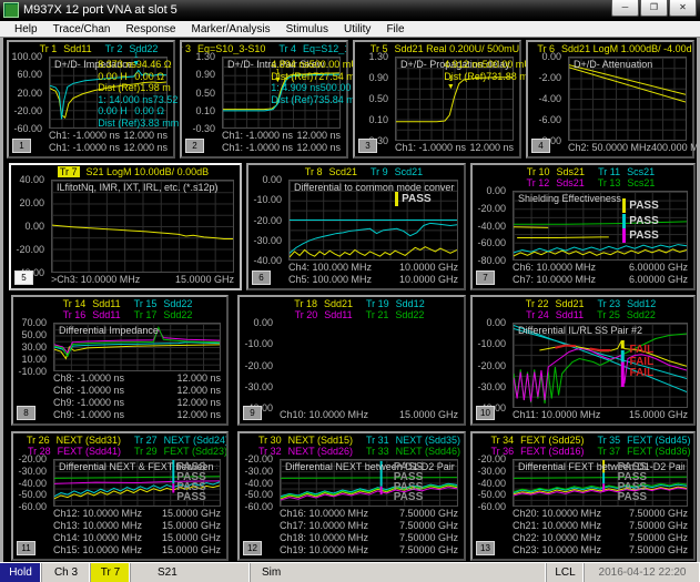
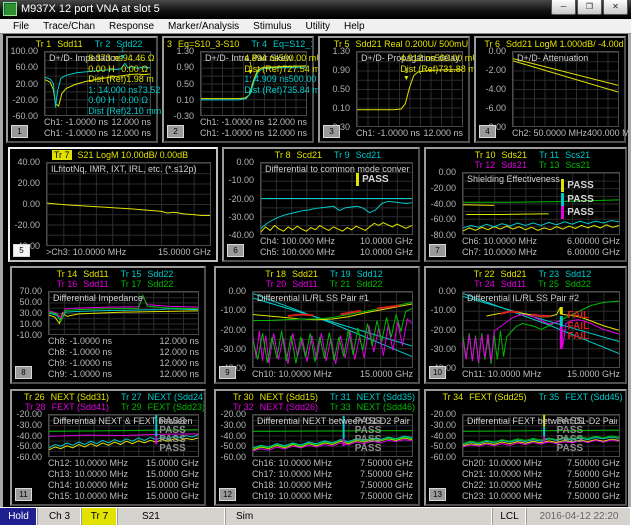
  M937X 12 port VNA at slot 5
  ─
  ❐
  ✕
- Help
+ File
  Trace/Chan
  Response
  Marker/Analysis
  Stimulus
  Utility
- File
+ Help
  Tr 1
  Sdd11
  Tr 2
  Sdd22
  D+/D- Impedance
  8.373 ns
  94.46 Ω
  0.00 H
  0.00 Ω
  Dist (Ref)
  1.98 m
  1: 14.000 ns
  73.52
  0.00 H
  0.00 Ω
  Dist (Ref)
- 3.83 mm
+ 2.10 mm
  100.00
  60.00
  20.00
  -20.00
  -60.00
  Ch1: -1.0000 ns
  12.000 ns
  Ch1: -1.0000 ns
  12.000 ns
  1
  Eq=S10_3-S10
  Tr 4
  D+/D- Intra Pair Skew
  4.894 ns
  500.00 m
  Dist (Ref)
  727.54 m
  1: 4.909 ns
  500.00
  Dist (Ref)
  735.84 m
  1.30
  0.90
  0.50
  0.10
  -0.30
  Ch1: -1.0000 ns
  12.000 ns
  Ch1: -1.0000 ns
  12.000 ns
  2
  Tr 5
  Sdd21 Real 0.200U/ 500mU
  D+/D- Propagation delay
  4.912 ns
  500.00 m
  Dist (Ref)
  731.88 m
  1.30
  0.90
  0.50
  0.10
  Ch1: -1.0000 ns
  12.000 ns
  3
  Tr 6
  Sdd21 LogM 1.000dB/ -4.00d
  D+/D- Attenuation
  0.00
  -2.00
  -4.00
  -6.00
  Ch2: 50.0000 MHz
  400.000 M
  4
  Tr 7
  S21 LogM 10.00dB/ 0.00dB
  ILfitotNq, IMR, IXT, IRL, etc. (*.s12p)
  40.00
  20.00
  0.00
  -20.00
  >Ch3: 10.0000 MHz
  15.0000 GHz
  5
  Tr 8
  Scd21
  Tr 9
  Scd21
  Differential to common mode conver
  PASS
  0.00
  -10.00
  -20.00
  -30.00
  -40.00
  Ch4: 100.000 MHz
  10.0000 GHz
  Ch5: 100.000 MHz
  10.0000 GHz
  6
  Tr 10
  Sds21
  Tr 11
  Scs21
  Tr 12
  Sds21
  Tr 13
  Scs21
  Shielding Effectiveness
  PASS
  PASS
  PASS
  0.00
  -20.00
  -40.00
  -60.00
  -80.00
  Ch6: 10.0000 MHz
  6.00000 GHz
  Ch7: 10.0000 MHz
  6.00000 GHz
  7
  Tr 14
  Sdd11
  Tr 15
  Sdd22
  Tr 16
  Sdd11
  Tr 17
  Sdd22
  Differential Impedance
  70.00
  50.00
  30.00
  10.00
  -10.00
  Ch8: -1.0000 ns
  12.000 ns
  Ch8: -1.0000 ns
  12.000 ns
  Ch9: -1.0000 ns
  12.000 ns
  Ch9: -1.0000 ns
  12.000 ns
  8
  Tr 18
  Sdd21
  Tr 19
  Sdd12
  Tr 20
  Sdd11
  Tr 21
  Sdd22
+ Differential IL/RL SS Pair #1
  0.00
  -10.00
  -20.00
  -30.00
  Ch10: 10.0000 MHz
  15.0000 GHz
  9
  Tr 22
  Sdd21
  Tr 23
  Sdd12
  Tr 24
  Sdd11
  Tr 25
  Sdd22
  Differential IL/RL SS Pair #2
  FAIL
  FAIL
  FAIL
  0.00
  -10.00
  -20.00
  -30.00
  Ch11: 10.0000 MHz
  15.0000 GHz
  10
  Tr 26
  NEXT (Sdd31)
  Tr 27
  NEXT (Sdd24
  Tr 28
  FEXT (Sdd41)
  Tr 29
  FEXT (Sdd23)
  Differential NEXT & FEXT between
  PASS
  PASS
  PASS
  PASS
  -20.00
  -30.00
  -40.00
  -50.00
  -60.00
  Ch12: 10.0000 MHz
  15.0000 GHz
  Ch13: 10.0000 MHz
  15.0000 GHz
  Ch14: 10.0000 MHz
  15.0000 GHz
  Ch15: 10.0000 MHz
  15.0000 GHz
  11
  Tr 30
  NEXT (Sdd15)
  Tr 31
  NEXT (Sdd35)
  Tr 32
  NEXT (Sdd26)
  Tr 33
  NEXT (Sdd46)
  Differential NEXT between D1-D2 Pair
  PASS
  PASS
  PASS
  PASS
  -20.00
  -30.00
  -40.00
  -50.00
  -60.00
  Ch16: 10.0000 MHz
  7.50000 GHz
  Ch17: 10.0000 MHz
  7.50000 GHz
  Ch18: 10.0000 MHz
  7.50000 GHz
  Ch19: 10.0000 MHz
  7.50000 GHz
  12
  Tr 34
  FEXT (Sdd25)
  Tr 35
  FEXT (Sdd45)
- Tr 36
- FEXT (Sdd16)
- Tr 37
- FEXT (Sdd36)
  Differential FEXT between D1-D2 Pai
  PASS
  PASS
  PASS
  PASS
  -20.00
  -30.00
  -40.00
  -50.00
  -60.00
  Ch20: 10.0000 MHz
  7.50000 GHz
  Ch21: 10.0000 MHz
  7.50000 GHz
  Ch22: 10.0000 MHz
  7.50000 GHz
  Ch23: 10.0000 MHz
  7.50000 GHz
  13
  Hold
  Ch 3
  Tr 7
  S21
  Sim
  LCL
  2016-04-12 22:20
